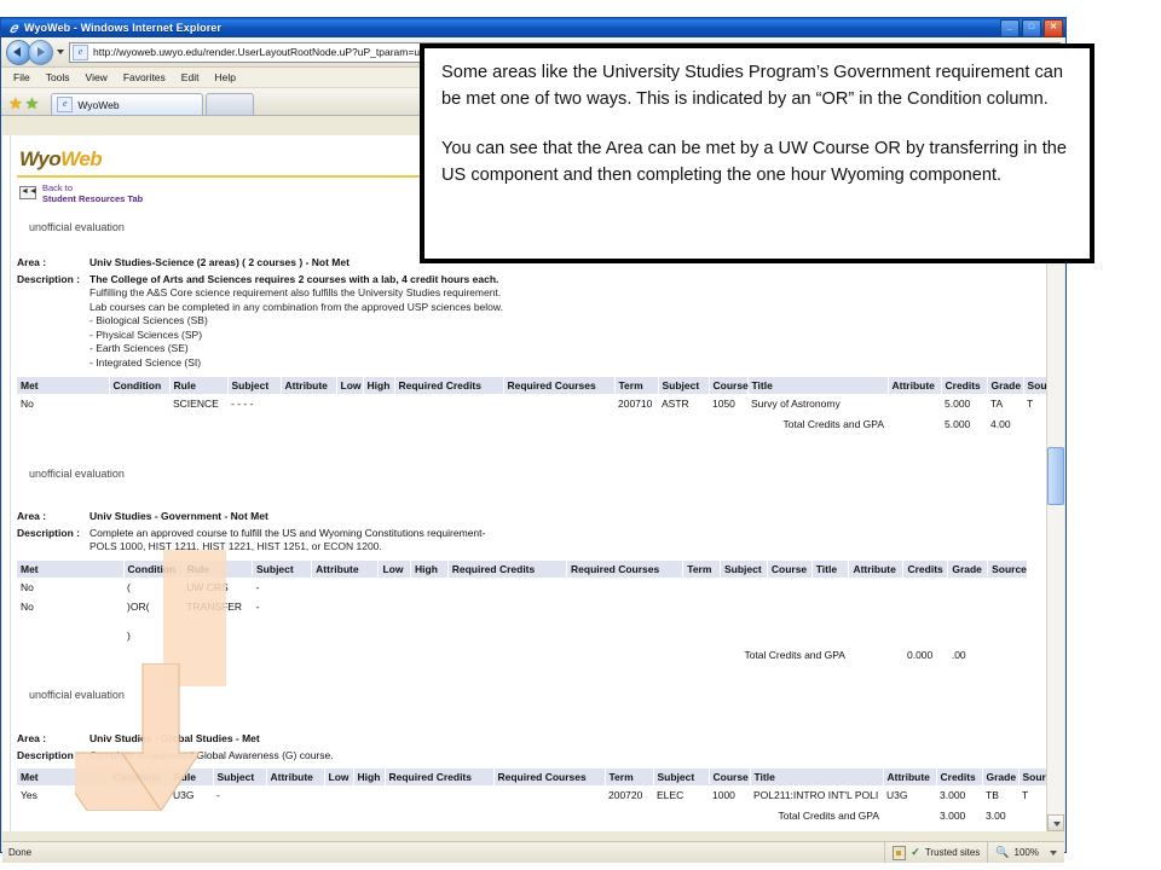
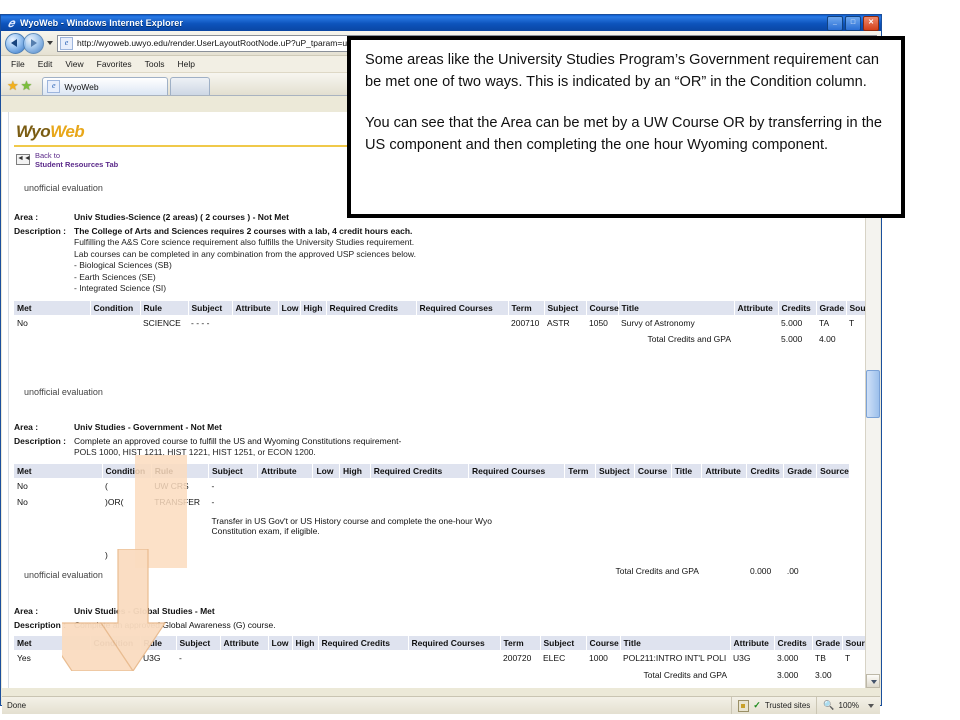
  WyoWeb - Windows Internet Explorer
  http://wyoweb.uwyo.edu/render.UserLayoutRootNode.uP?uP_tparam=u
  File
- Tools
+ Edit
  View
  Favorites
- Edit
+ Tools
  Help
  ★
  ★
  WyoWeb
  WyoWeb
  Back to
  Student Resources Tab
  unofficial evaluation
  Area :
  Univ Studies-Science (2 areas) ( 2 courses ) - Not Met
  Description :
  The College of Arts and Sciences requires 2 courses with a lab, 4 credit hours each.
  Fulfilling the A&S Core science requirement also fulfills the University Studies requirement.
  Lab courses can be completed in any combination from the approved USP sciences below.
  - Biological Sciences (SB)
- - Physical Sciences (SP)
  - Earth Sciences (SE)
  - Integrated Science (SI)
  Met	Condition	Rule	Subject	Attribute	Low	High	Required Credits	Required Courses	Term	Subject	Course	Title	Attribute	Credits	Grade	Sou
  No		SCIENCE	- - - -						200710	ASTR	1050	Survy of Astronomy		5.000	TA	T
  Total Credits and GPA		5.000	4.00
  unofficial evaluation
  Area :
  Univ Studies - Government - Not Met
  Description :
  Complete an approved course to fulfill the US and Wyoming Constitutions requirement-
  POLS 1000, HIST 1211, HIST 1221, HIST 1251, or ECON 1200.
  Met	Condition	Rule	Subject	Attribute	Low	High	Required Credits	Required Courses	Term	Subject	Course	Title	Attribute	Credits	Grade	Source
  No	(	UW CRS	-
  No	)OR(	TRANSFER	-
+ 	Transfer in US Gov't or US History course and complete the one-hour Wyo Constitution exam, if eligible.
  	)
  Total Credits and GPA		0.000	.00
  unofficial evaluation
  Area :
  Univ Studibal Studies - Met
  Description
  Met		le	Subject	Attribute	Low	High	Required Credits	Required Courses	Term	Subject	Course	Title	Attribute	Credits	Grade	Sour
  Yes		U3G	-						200720	ELEC	1000	POL211:INTRO INT'L POLI	U3G	3.000	TB	T
  Total Credits and GPA		3.000	3.00
  Done
  ✓
  Trusted sites
  🔍
  100%
  Some areas like the University Studies Program’s Government requirement can be met one of two ways. This is indicated by an “OR” in the Condition column.
  You can see that the Area can be met by a UW Course OR by transferring in the US component and then completing the one hour Wyoming component.
